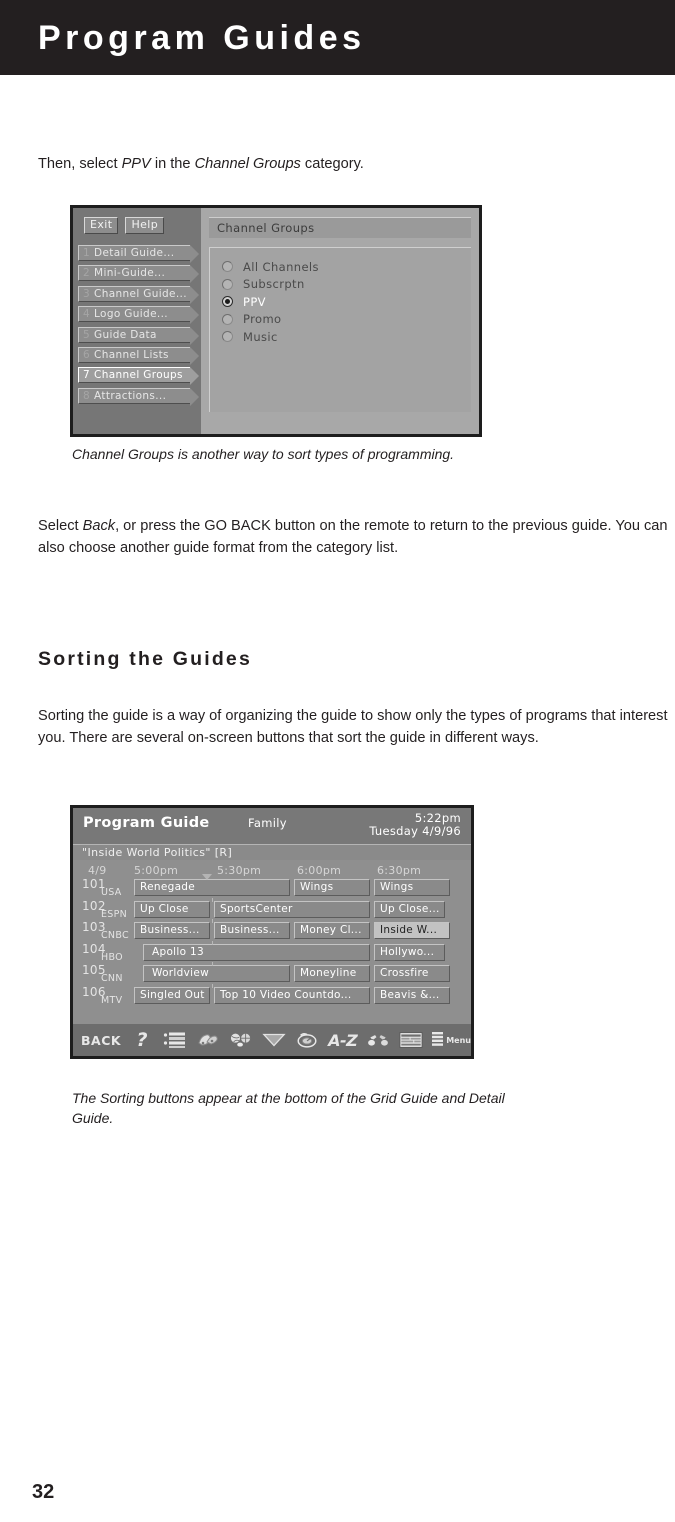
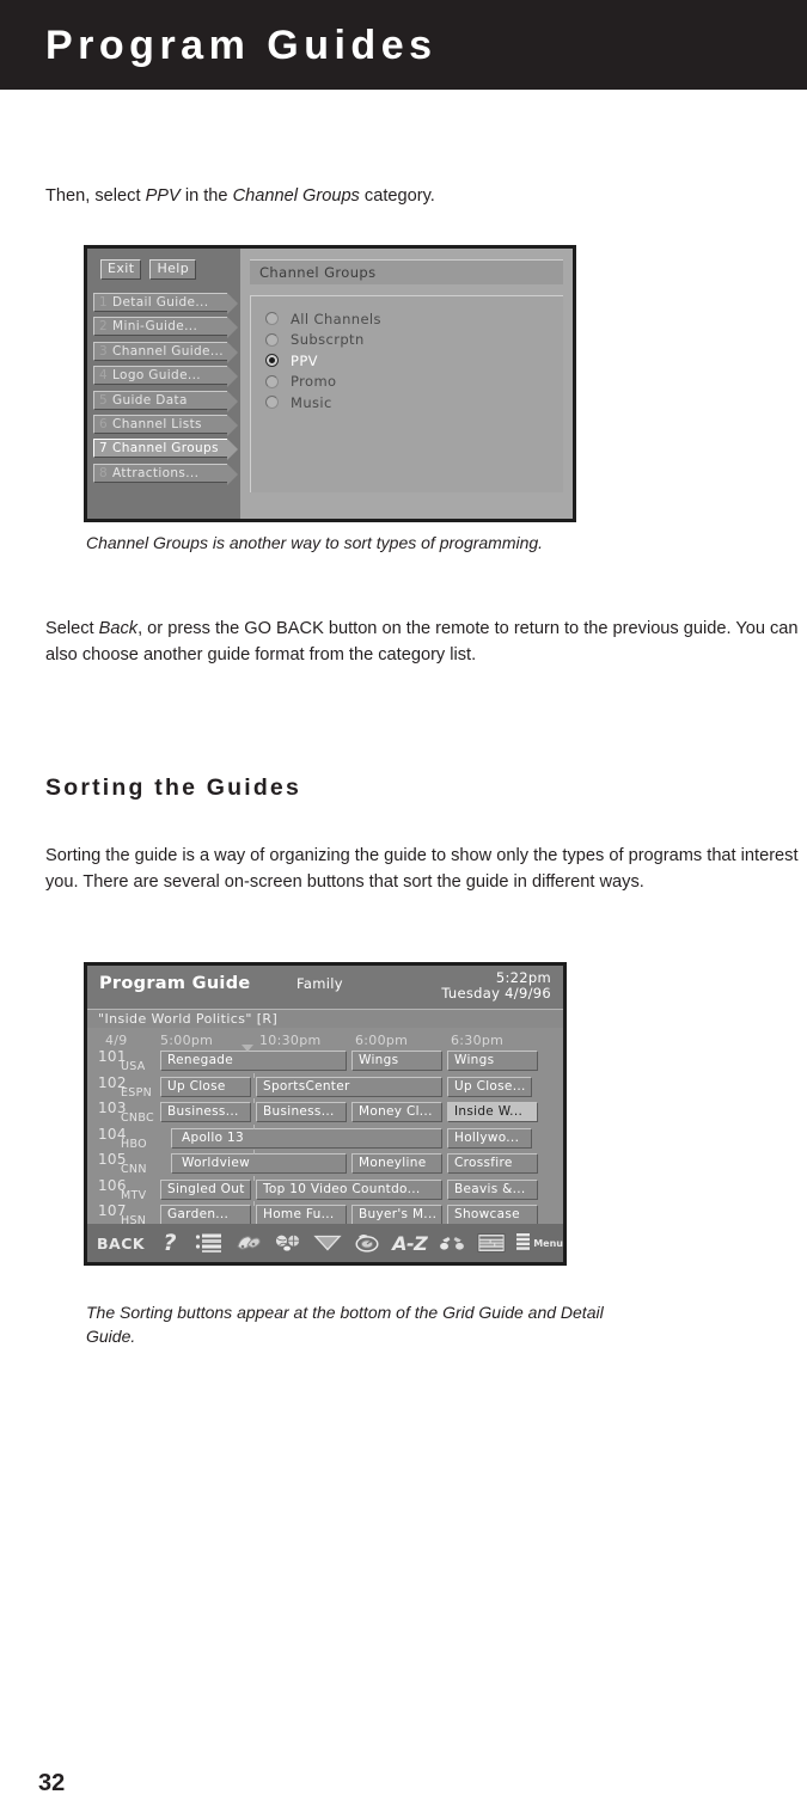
  Program Guides
  Then, select PPV in the Channel Groups category.
  Exit
  Help
  1
  Detail Guide...
  2
  Mini-Guide...
  Channel Guide...
  4
  Logo Guide...
  Guide Data
  6
  Channel Lists
  7
  Channel Groups
  Attractions...
  Channel Groups
  All Channels
  Subscrptn
  PPV
  Promo
  Music
  Channel Groups is another way to sort types of programming.
  Select Back, or press the GO BACK button on the remote to return to the previous guide. You can also choose another guide format from the category list.
  Sorting the Guides
  Sorting the guide is a way of organizing the guide to show only the types of programs that interest you. There are several on-screen buttons that sort the guide in different ways.
  Program Guide
  Family
  5:22pm
  Tuesday 4/9/96
  "Inside World Politics" [R]
  4/9
  5:00pm
- 5:30pm
+ 10:30pm
  6:00pm
  6:30pm
  101
  USA
  Renegade
  Wings
  Wings
  102
  ESPN
  Up Close
  SportsCenter
  Up Close...
  103
  CNBC
  Business...
  Business...
  Money Cl...
  Inside W...
  104
  HBO
  Apollo 13
  Hollywo...
  105
  CNN
  Worldview
  Moneyline
  Crossfire
  106
  MTV
  Singled Out
  Top 10 Video Countdo...
  Beavis &...
+ 107
+ HSN
+ Garden...
+ Home Fu...
+ Buyer's M...
+ Showcase
  BACK
  ?
  A-Z
  Menu
  The Sorting buttons appear at the bottom of the Grid Guide and Detail Guide.
  32
